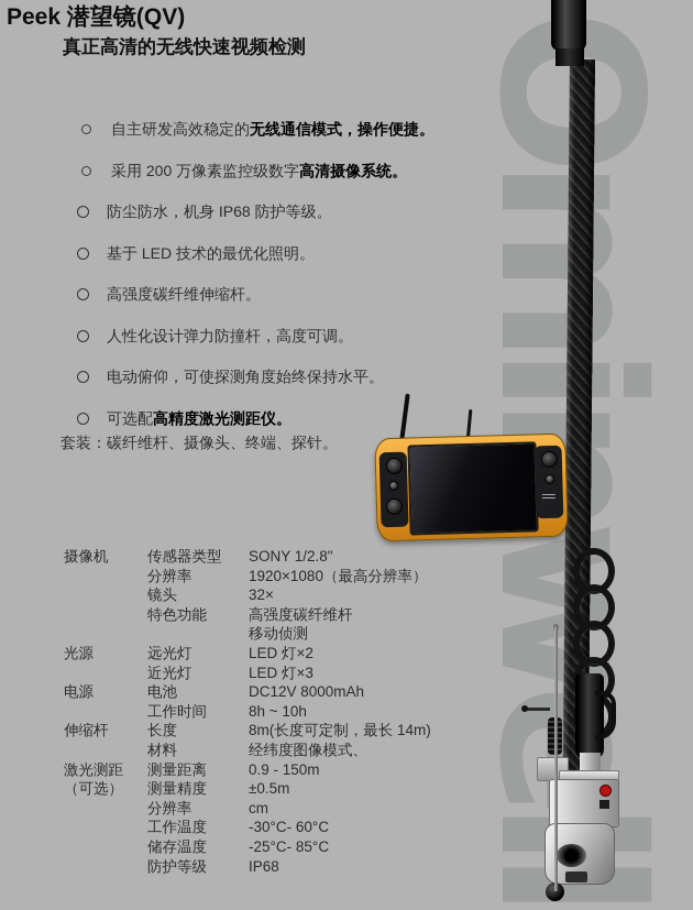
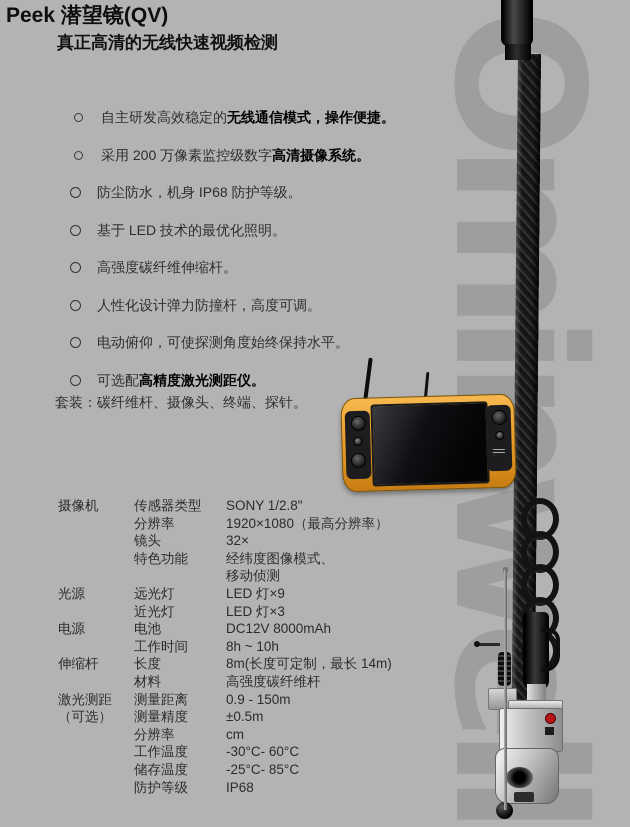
  Peek 潜望镜(QV)
  真正高清的无线快速视频检测
  自主研发高效稳定的无线通信模式，操作便捷。
  采用 200 万像素监控级数字高清摄像系统。
  防尘防水，机身 IP68 防护等级。
  基于 LED 技术的最优化照明。
  高强度碳纤维伸缩杆。
  人性化设计弹力防撞杆，高度可调。
  电动俯仰，可使探测角度始终保持水平。
  可选配高精度激光测距仪。
  套装：碳纤维杆、摄像头、终端、探针。
  摄像机
  传感器类型
  SONY 1/2.8"
  分辨率
  1920×1080（最高分辨率）
  镜头
  32×
  特色功能
- 高强度碳纤维杆
+ 经纬度图像模式、
  移动侦测
  光源
  远光灯
- LED 灯×2
+ LED 灯×9
  近光灯
  LED 灯×3
  电源
  电池
  DC12V 8000mAh
  工作时间
  8h ~ 10h
  伸缩杆
  长度
  8m(长度可定制，最长 14m)
  材料
- 经纬度图像模式、
+ 高强度碳纤维杆
  激光测距
  测量距离
  0.9 - 150m
  （可选）
  测量精度
  ±0.5m
  分辨率
  cm
  工作温度
  -30°C- 60°C
  储存温度
  -25°C- 85°C
  防护等级
  IP68
